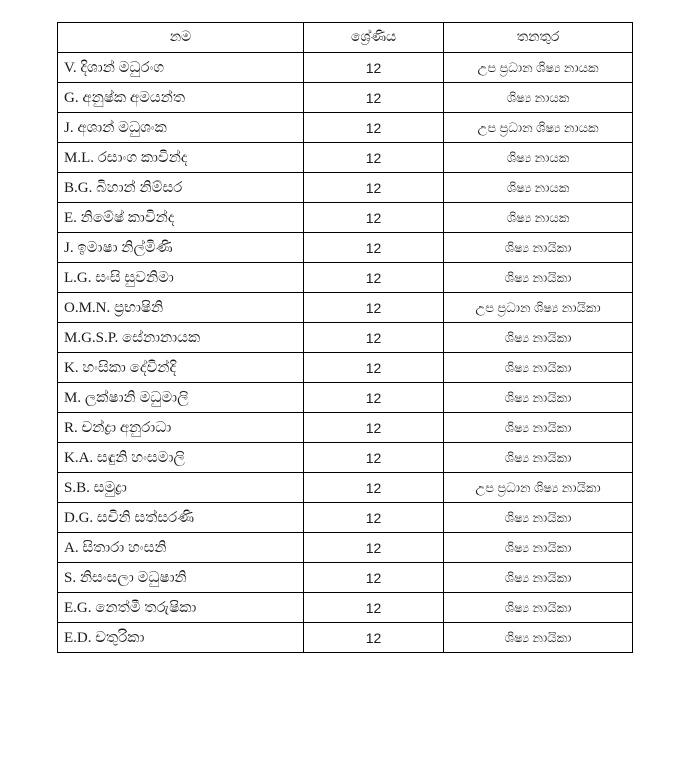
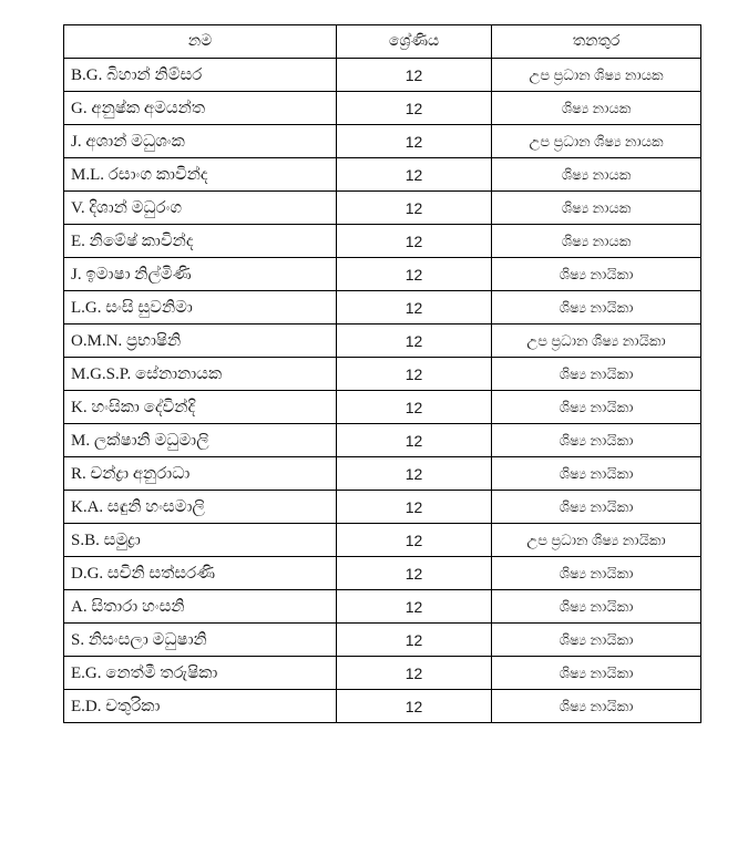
  නම	ශ්‍රේණිය	තනතුර
- V. දිශාන් මධුරංග	12	උප ප්‍රධාන ශිෂ්‍ය නායක
+ B.G. බිහාන් නිම්සර	12	උප ප්‍රධාන ශිෂ්‍ය නායක
  G. අනුෂ්ක අමයන්ත	12	ශිෂ්‍ය නායක
  J. අශාන් මධුශංක	12	උප ප්‍රධාන ශිෂ්‍ය නායක
  M.L. රසාංග කාවින්ද	12	ශිෂ්‍ය නායක
- B.G. බිහාන් නිම්සර	12	ශිෂ්‍ය නායක
+ V. දිශාන් මධුරංග	12	ශිෂ්‍ය නායක
  E. නිමේෂ් කාවින්ද	12	ශිෂ්‍ය නායක
  J. ඉමාෂා නිල්මිණි	12	ශිෂ්‍ය නායිකා
  L.G. සංසි සුවනිමා	12	ශිෂ්‍ය නායිකා
  O.M.N. ප්‍රභාෂිනි	12	උප ප්‍රධාන ශිෂ්‍ය නායිකා
  M.G.S.P. සේනානායක	12	ශිෂ්‍ය නායිකා
  K. හංසිකා දේවින්දි	12	ශිෂ්‍ය නායිකා
  M. ලක්ෂානි මධුමාලි	12	ශිෂ්‍ය නායිකා
  R. චන්ද්‍රා අනුරාධා	12	ශිෂ්‍ය නායිකා
  K.A. සඳුනි හංසමාලි	12	ශිෂ්‍ය නායිකා
  S.B. සමුද්‍රා	12	උප ප්‍රධාන ශිෂ්‍ය නායිකා
  D.G. සචිනි සත්සරණි	12	ශිෂ්‍ය නායිකා
  A. සිතාරා හංසනි	12	ශිෂ්‍ය නායිකා
  S. නිසංසලා මධුෂානි	12	ශිෂ්‍ය නායිකා
  E.G. නෙත්මී තරුෂිකා	12	ශිෂ්‍ය නායිකා
  E.D. චතුරිකා	12	ශිෂ්‍ය නායිකා
